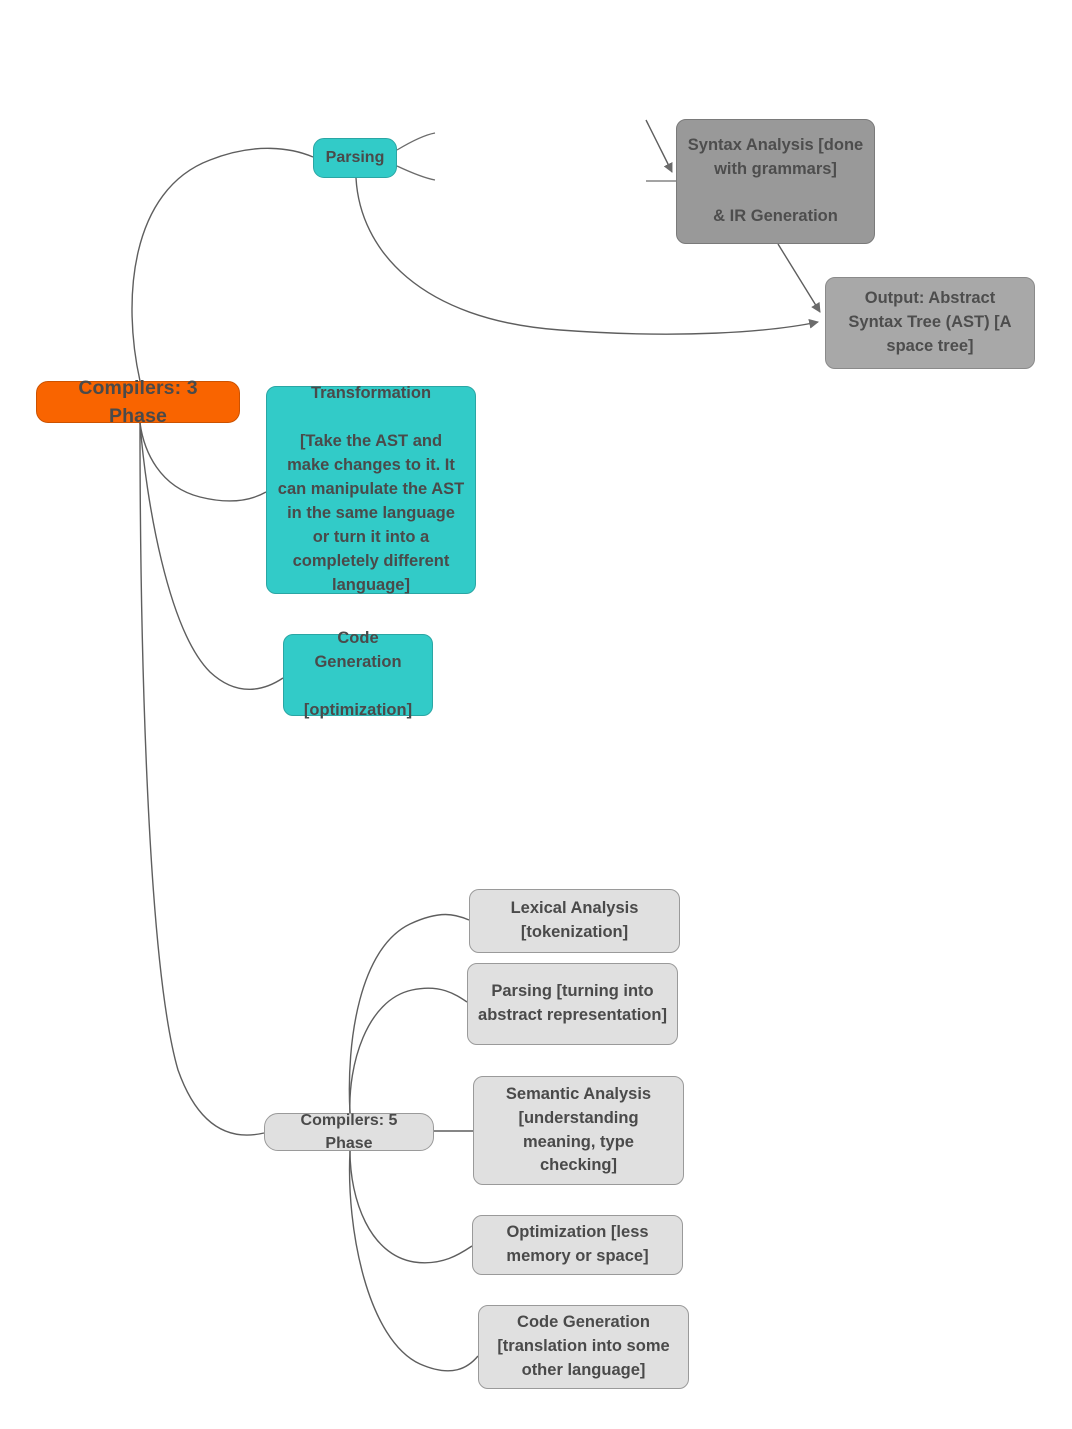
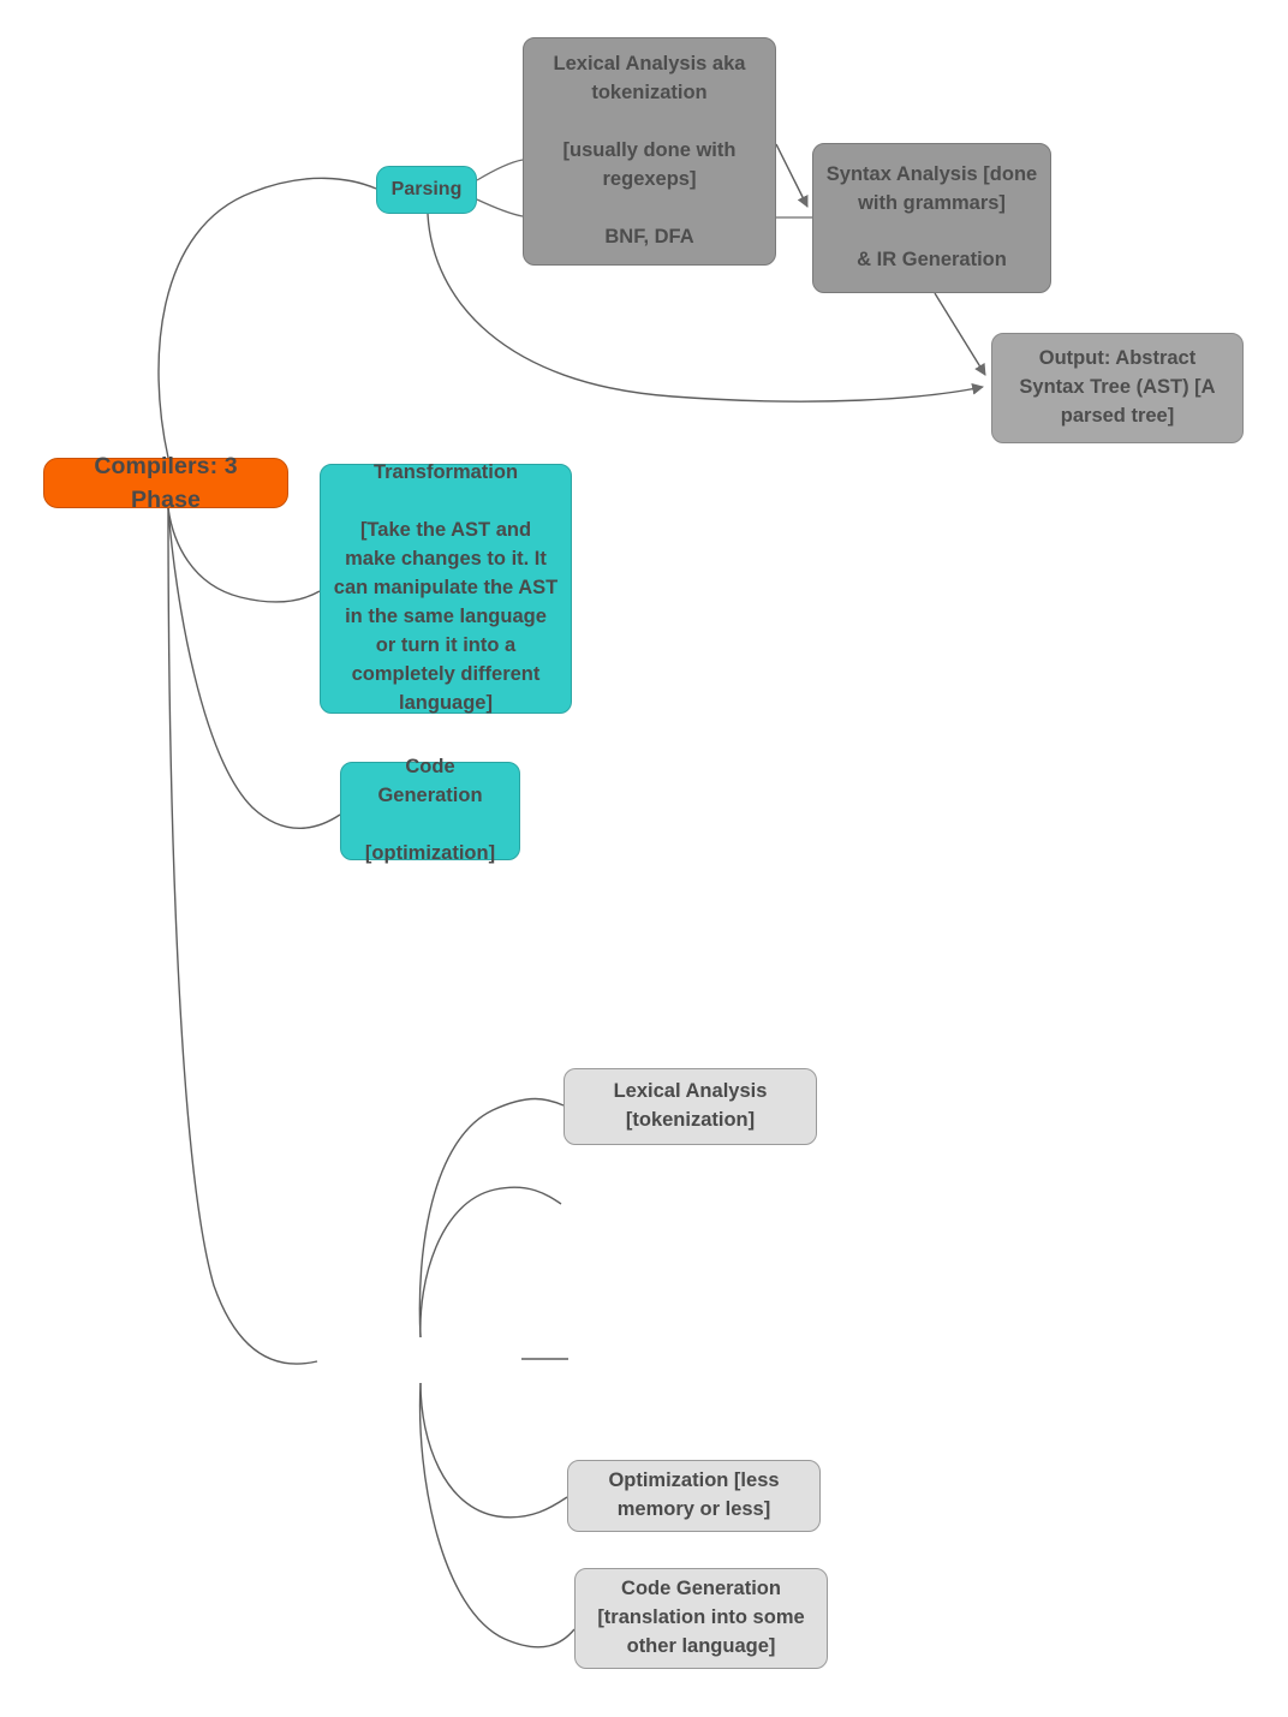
  Compilers: 3 Phase
  Parsing
+ Lexical Analysis aka tokenization
+ [usually done with regexeps]
+ BNF, DFA
  Syntax Analysis [done with grammars]
  & IR Generation
- Output: Abstract Syntax Tree (AST) [A space tree]
+ Output: Abstract Syntax Tree (AST) [A parsed tree]
  Transformation
  [Take the AST and make changes to it. It can manipulate the AST in the same language or turn it into a completely different language]
  Code Generation
  [optimization]
- Compilers: 5 Phase
  Lexical Analysis [tokenization]
- Parsing [turning into abstract representation]
- Semantic Analysis [understanding meaning, type checking]
- Optimization [less memory or space]
+ Optimization [less memory or less]
  Code Generation [translation into some other language]
